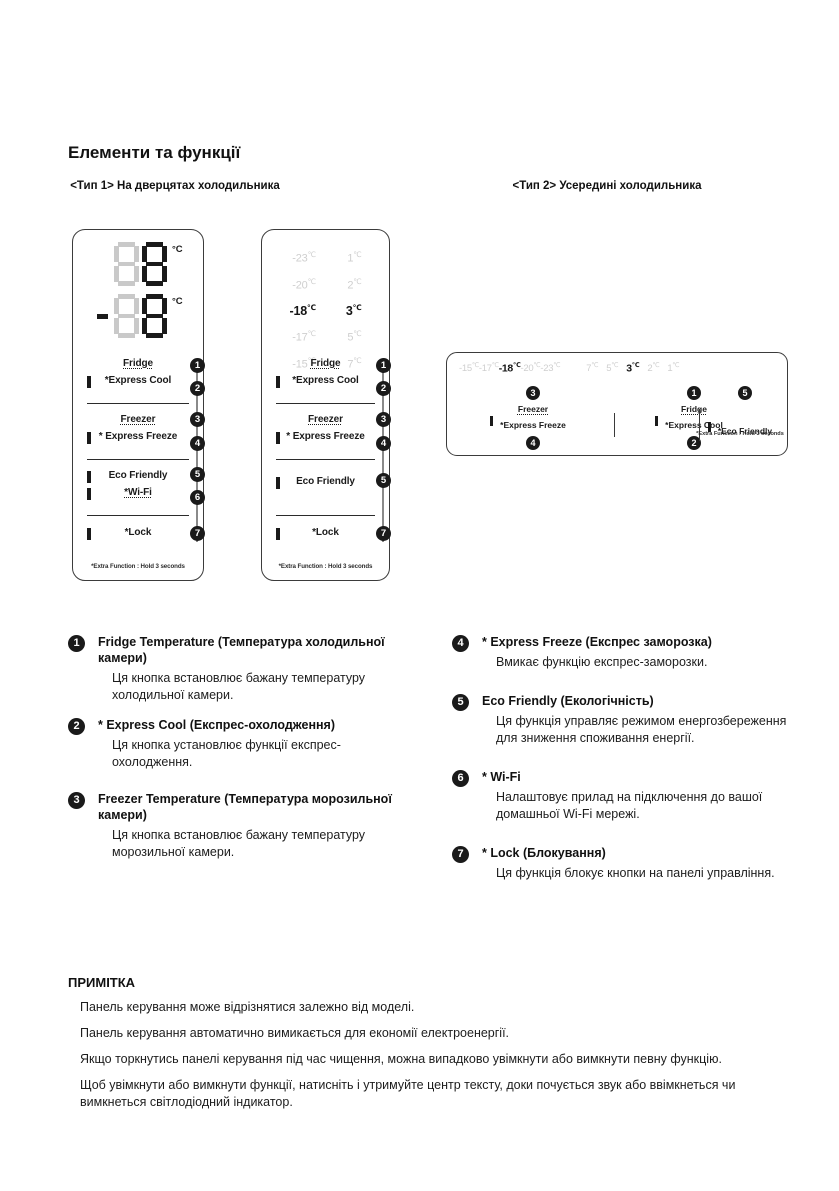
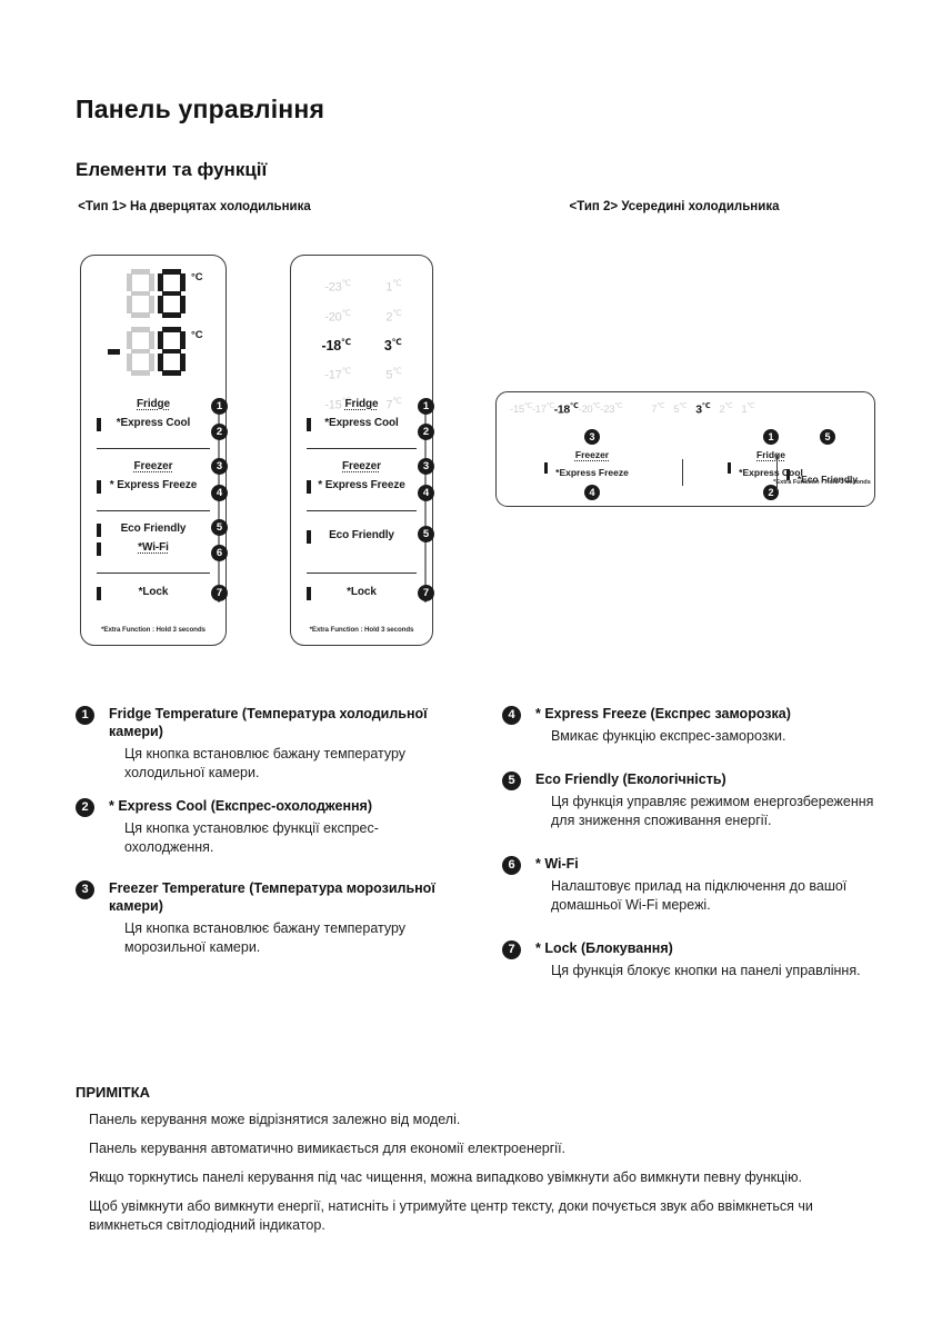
+ Панель управління
  Елементи та функції
  <Тип 1> На дверцятах холодильника
  <Тип 2> Усередині холодильника
  °C
  °C
  Fridge
  *Express Cool
  Freezer
  * Express Freeze
  Eco Friendly
  *Wi-Fi
  *Lock
  1
  2
  3
  4
  5
  6
  7
  -23℃
  -20℃
  -18℃
  -17℃
  -15℃
  1℃
  2℃
  3℃
  5℃
  7℃
  Fridge
  *Express Cool
  Freezer
  * Express Freeze
  Eco Friendly
  *Lock
  1
  2
  3
  4
  5
  7
  -15
  -17
  -18
  -20
  -23
  3
  Freezer
  *Express Freeze
  4
  1
  Fride
  *Expresool
  2
  5
  *Eco Friendly
  1
  Fridge Temperature (Температура холодильної камери)
  Ця кнопка встановлює бажану температуру холодильної камери.
  2
  * Express Cool (Експрес-охолодження)
  Ця кнопка установлює функції експрес-охолодження.
  3
  Freezer Temperature (Температура морозильної камери)
  Ця кнопка встановлює бажану температуру морозильної камери.
  4
  * Express Freeze (Експрес заморозка)
  Вмикає функцію експрес-заморозки.
  5
  Eco Friendly (Екологічність)
  Ця функція управляє режимом енергозбереження для зниження споживання енергії.
  6
  * Wi-Fi
  Налаштовує прилад на підключення до вашої домашньої Wi-Fi мережі.
  7
  * Lock (Блокування)
  Ця функція блокує кнопки на панелі управління.
  ПРИМІТКА
  Панель керування може відрізнятися залежно від моделі.
  Панель керування автоматично вимикається для економії електроенергії.
  Якщо торкнутись панелі керування під час чищення, можна випадково увімкнути або вимкнути певну функцію.
- Щоб увімкнути або вимкнути функції, натисніть і утримуйте центр тексту, доки почується звук або ввімкнеться чи вимкнеться світлодіодний індикатор.
+ Щоб увімкнути або вимкнути енергії, натисніть і утримуйте центр тексту, доки почується звук або ввімкнеться чи вимкнеться світлодіодний індикатор.
